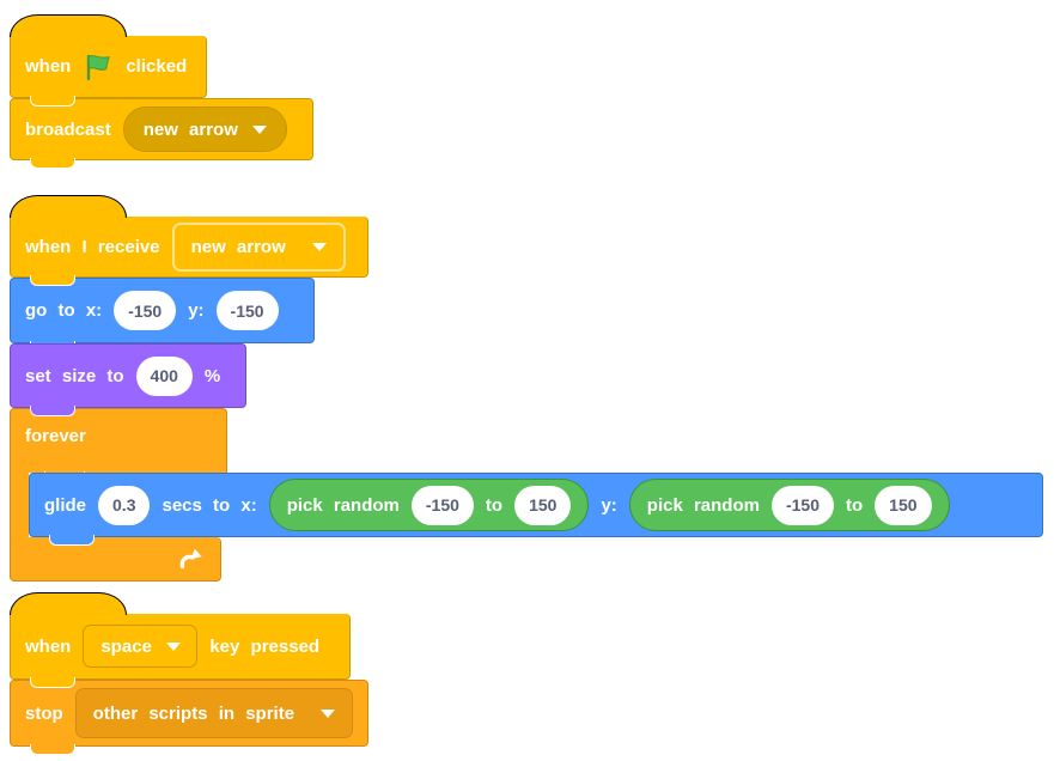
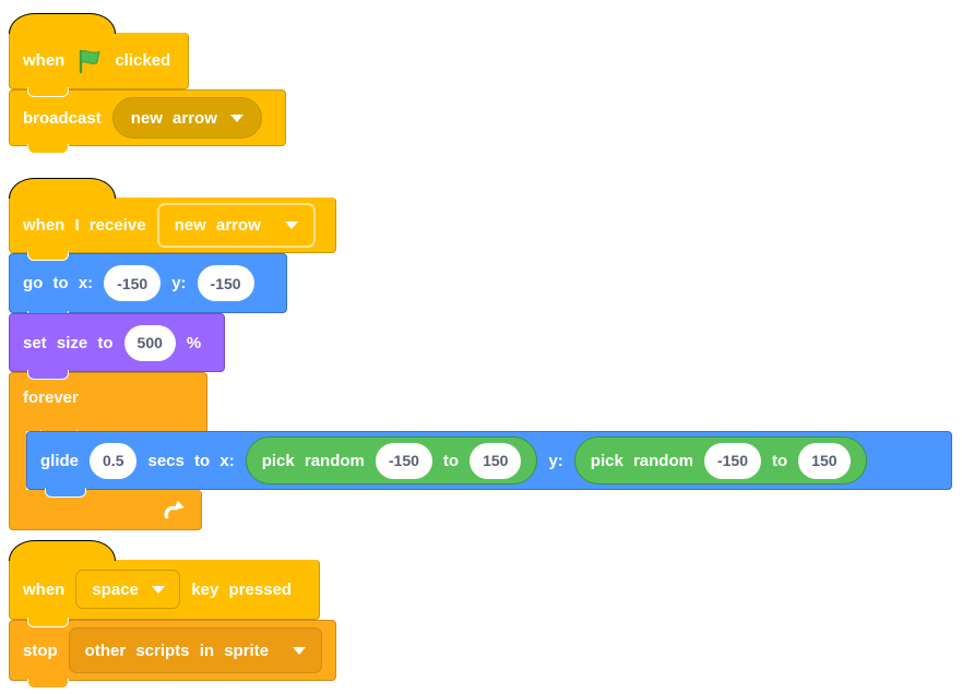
  when
  clicked
  broadcast
  new arrow
  when I receive
  new arrow
  go to x:
  -150
  y:
  -150
  set size to
- 400
+ 500
  %
  forever
  glide
- 0.3
+ 0.5
  secs to x:
  pick random
  -150
  to
  150
  y:
  pick random
  -150
  to
  150
  when
  space
  key pressed
  stop
  other scripts in sprite
